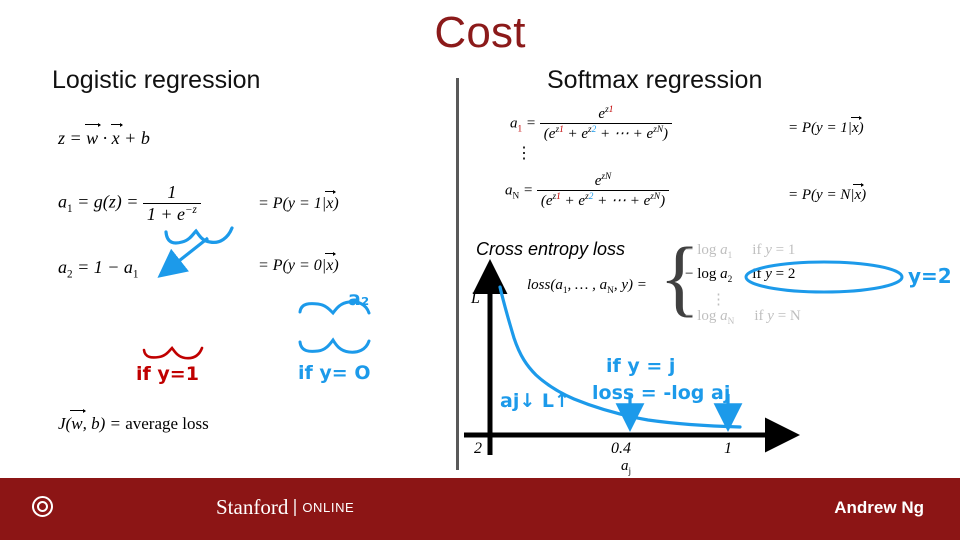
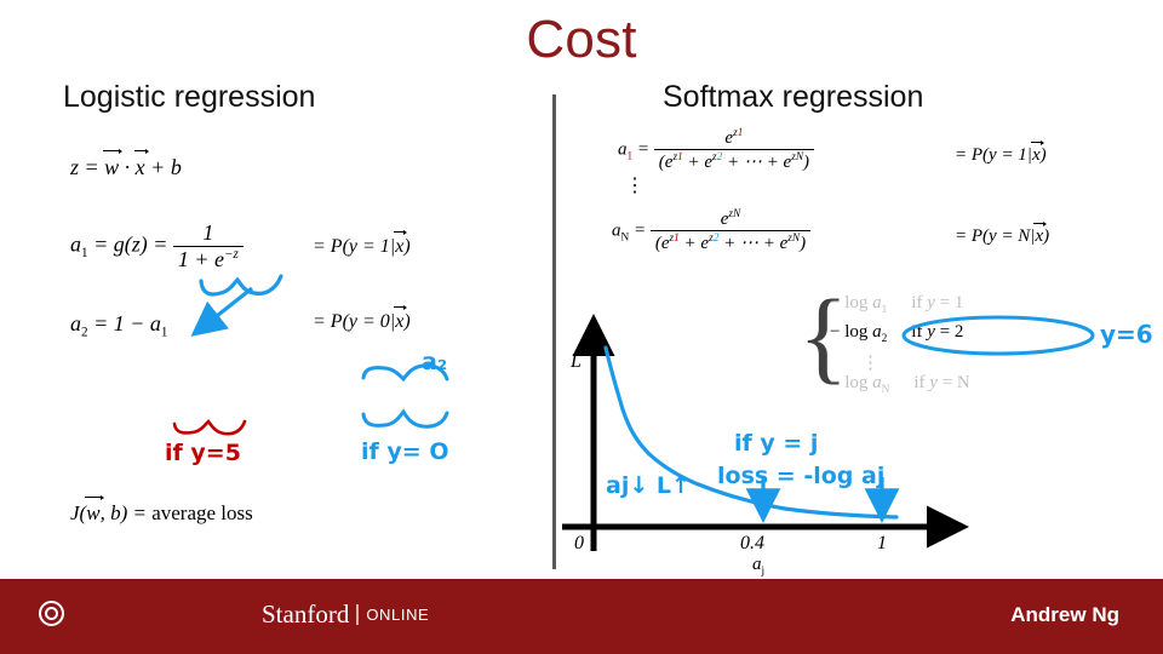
  Cost
  Logistic regression
  Softmax regression
  z = w · x + b
  a1 = g(z) =
  1
  1 + e−z
  = P(y = 1|x)
  a2 = 1 − a1
  = P(y = 0|x)
  J(w, b) = average loss
  a1 =
  ez1
  (ez1 + ez2 + ⋯ + ezN)
  ⋮
  aN =
  ezN
  (ez1 + ez2 + ⋯ + ezN)
  = P(y = 1|x)
  = P(y = N|x)
- Cross entropy loss
- loss(a1, … , aN, y) =
  {
  − log a1if y = 1
  − log a2if y = 2
  ⋮
  − log aNif y = N
  L
- 2
+ 0
  0.4
  1
  aj
- y=2
+ y=6
  a₂
  if y= O
- if y=1
+ if y=5
  if y = j
  loss = -log aj
  aj↓ L↑
  Stanford
  ONLINE
  Andrew Ng
